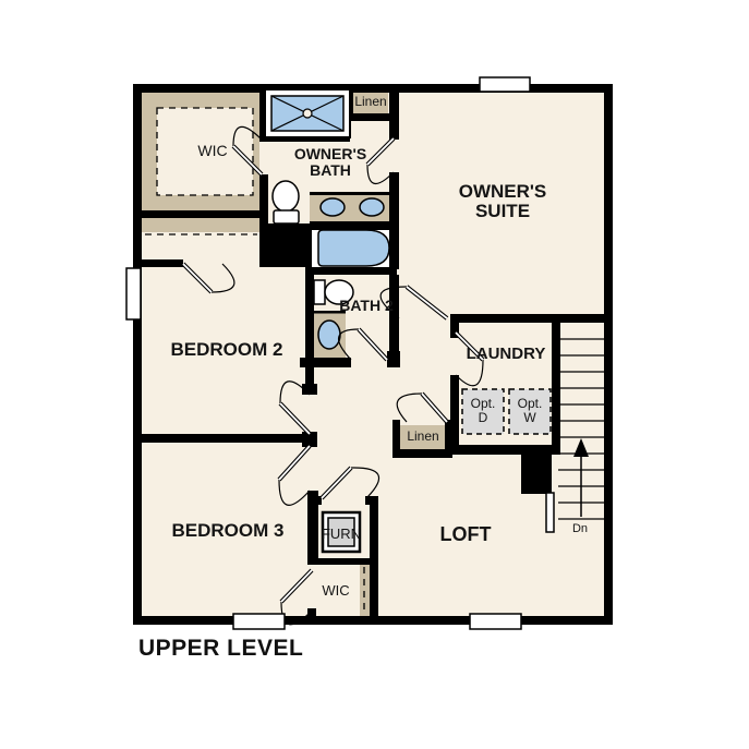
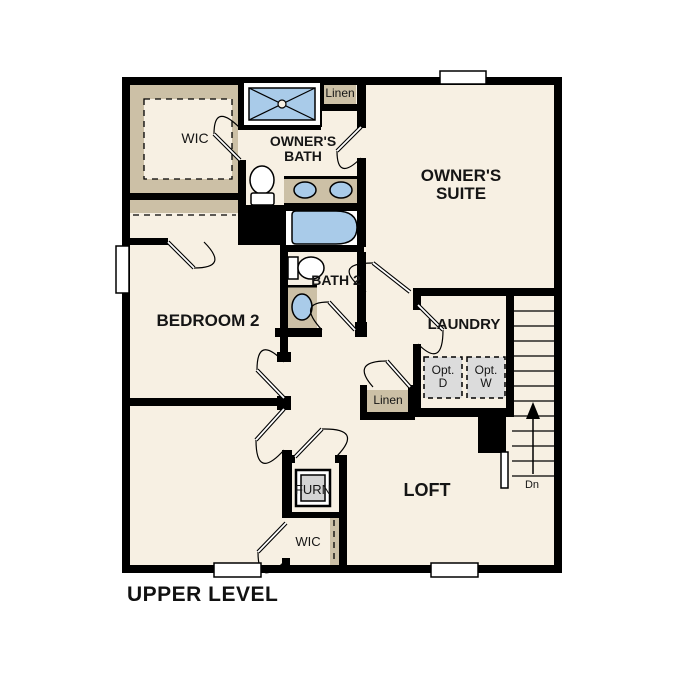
  WIC
  OWNER'S BATH
  Linen
  OWNER'S SUITE
  BEDROOM 2
  BATH 2
  LAUNDRY
  Opt. D
  Opt. W
  Linen
- BEDROOM 3
  FURN
  WIC
  LOFT
  Dn
  UPPER LEVEL
